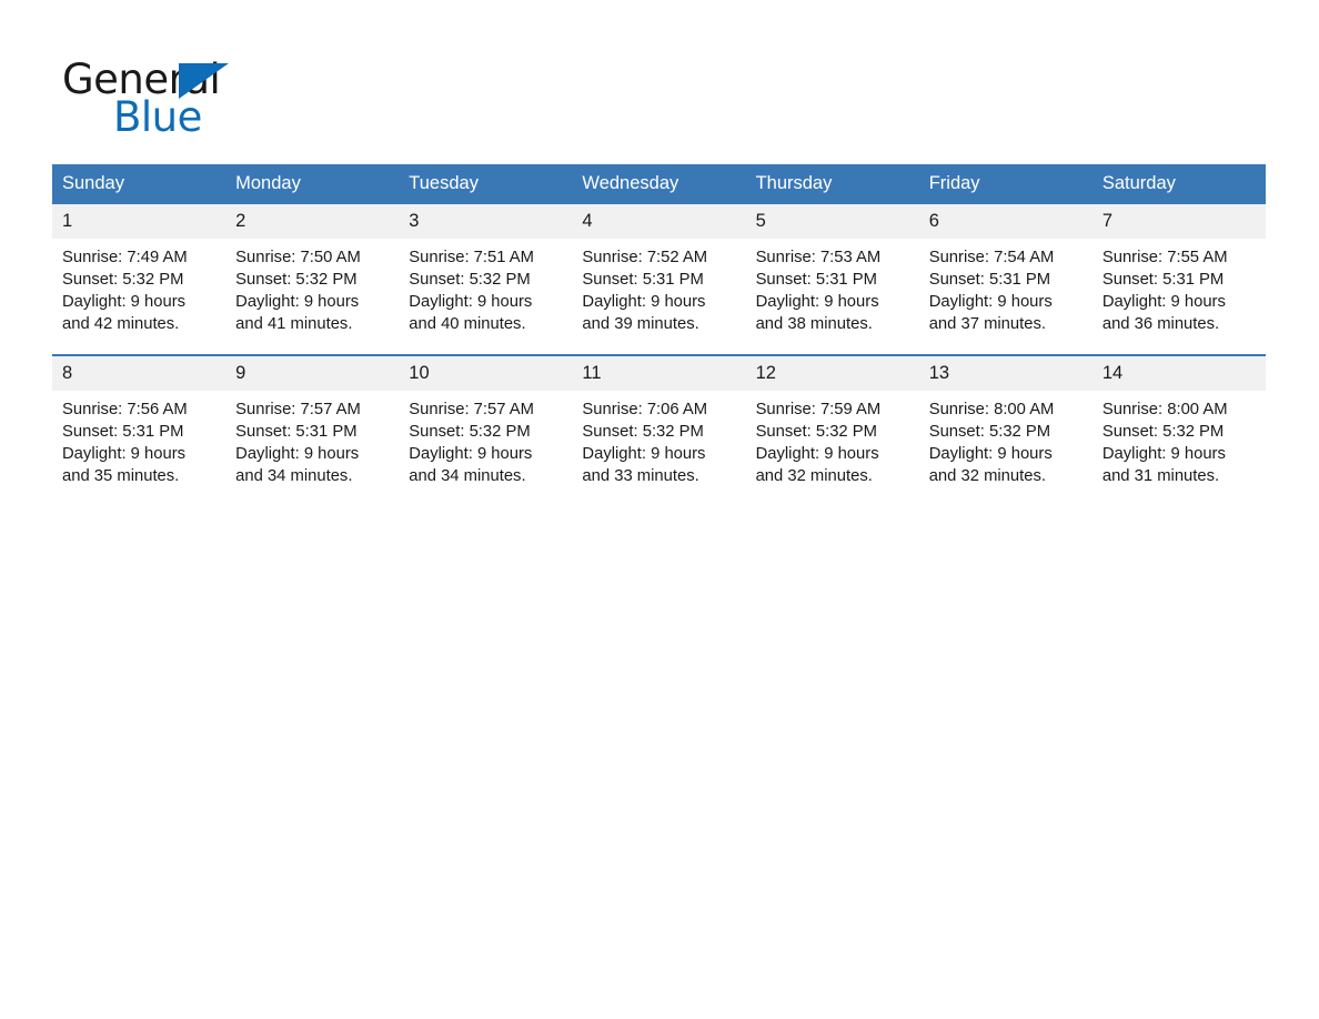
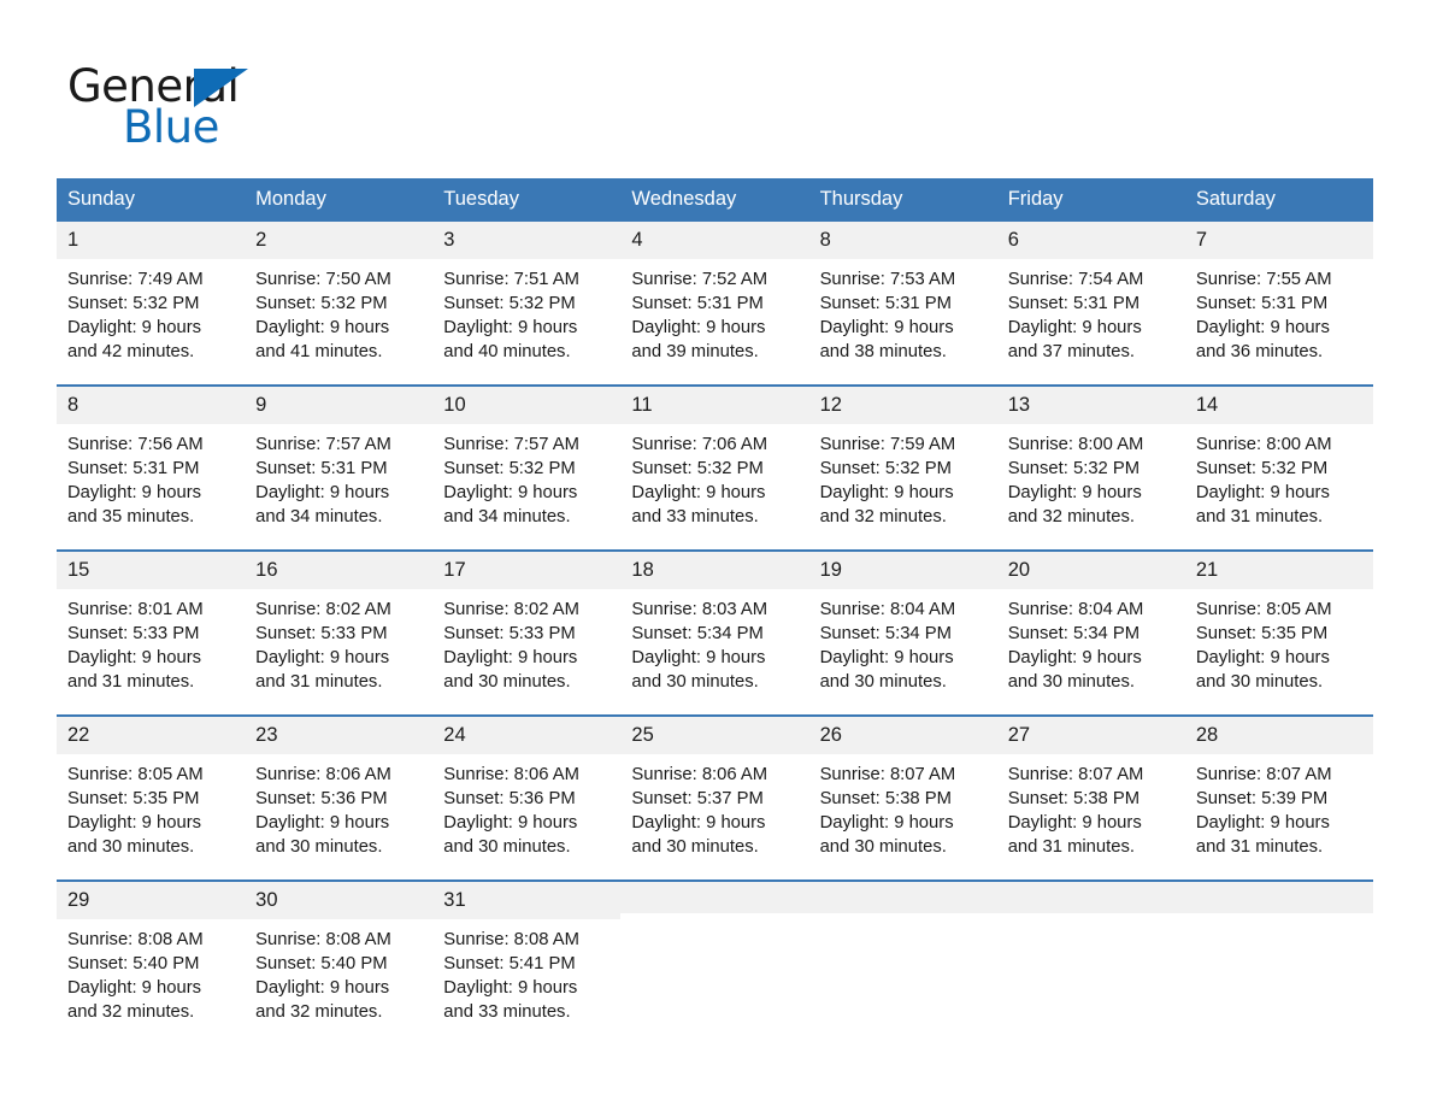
  Generl
  Blue
  Sunday	Monday	Tuesday	Wednesday	Thursday	Friday	Saturday
- 1Sunrise: 7:49 AMSunset: 5:32 PMDaylight: 9 hoursand 42 minutes.	2Sunrise: 7:50 AMSunset: 5:32 PMDaylight: 9 hoursand 41 minutes.	3Sunrise: 7:51 AMSunset: 5:32 PMDaylight: 9 hoursand 40 minutes.	4Sunrise: 7:52 AMSunset: 5:31 PMDaylight: 9 hoursand 39 minutes.	5Sunrise: 7:53 AMSunset: 5:31 PMDaylight: 9 hoursand 38 minutes.	6Sunrise: 7:54 AMSunset: 5:31 PMDaylight: 9 hoursand 37 minutes.	7Sunrise: 7:55 AMSunset: 5:31 PMDaylight: 9 hoursand 36 minutes.
+ 1Sunrise: 7:49 AMSunset: 5:32 PMDaylight: 9 hoursand 42 minutes.	2Sunrise: 7:50 AMSunset: 5:32 PMDaylight: 9 hoursand 41 minutes.	3Sunrise: 7:51 AMSunset: 5:32 PMDaylight: 9 hoursand 40 minutes.	4Sunrise: 7:52 AMSunset: 5:31 PMDaylight: 9 hoursand 39 minutes.	8Sunrise: 7:53 AMSunset: 5:31 PMDaylight: 9 hoursand 38 minutes.	6Sunrise: 7:54 AMSunset: 5:31 PMDaylight: 9 hoursand 37 minutes.	7Sunrise: 7:55 AMSunset: 5:31 PMDaylight: 9 hoursand 36 minutes.
  8Sunrise: 7:56 AMSunset: 5:31 PMDaylight: 9 hoursand 35 minutes.	9Sunrise: 7:57 AMSunset: 5:31 PMDaylight: 9 hoursand 34 minutes.	10Sunrise: 7:57 AMSunset: 5:32 PMDaylight: 9 hoursand 34 minutes.	11Sunrise: 7:06 AMSunset: 5:32 PMDaylight: 9 hoursand 33 minutes.	12Sunrise: 7:59 AMSunset: 5:32 PMDaylight: 9 hoursand 32 minutes.	13Sunrise: 8:00 AMSunset: 5:32 PMDaylight: 9 hoursand 32 minutes.	14Sunrise: 8:00 AMSunset: 5:32 PMDaylight: 9 hoursand 31 minutes.
+ 15Sunrise: 8:01 AMSunset: 5:33 PMDaylight: 9 hoursand 31 minutes.	16Sunrise: 8:02 AMSunset: 5:33 PMDaylight: 9 hoursand 31 minutes.	17Sunrise: 8:02 AMSunset: 5:33 PMDaylight: 9 hoursand 30 minutes.	18Sunrise: 8:03 AMSunset: 5:34 PMDaylight: 9 hoursand 30 minutes.	19Sunrise: 8:04 AMSunset: 5:34 PMDaylight: 9 hoursand 30 minutes.	20Sunrise: 8:04 AMSunset: 5:34 PMDaylight: 9 hoursand 30 minutes.	21Sunrise: 8:05 AMSunset: 5:35 PMDaylight: 9 hoursand 30 minutes.
+ 22Sunrise: 8:05 AMSunset: 5:35 PMDaylight: 9 hoursand 30 minutes.	23Sunrise: 8:06 AMSunset: 5:36 PMDaylight: 9 hoursand 30 minutes.	24Sunrise: 8:06 AMSunset: 5:36 PMDaylight: 9 hoursand 30 minutes.	25Sunrise: 8:06 AMSunset: 5:37 PMDaylight: 9 hoursand 30 minutes.	26Sunrise: 8:07 AMSunset: 5:38 PMDaylight: 9 hoursand 30 minutes.	27Sunrise: 8:07 AMSunset: 5:38 PMDaylight: 9 hoursand 31 minutes.	28Sunrise: 8:07 AMSunset: 5:39 PMDaylight: 9 hoursand 31 minutes.
+ 29Sunrise: 8:08 AMSunset: 5:40 PMDaylight: 9 hoursand 32 minutes.	30Sunrise: 8:08 AMSunset: 5:40 PMDaylight: 9 hoursand 32 minutes.	31Sunrise: 8:08 AMSunset: 5:41 PMDaylight: 9 hoursand 33 minutes.
